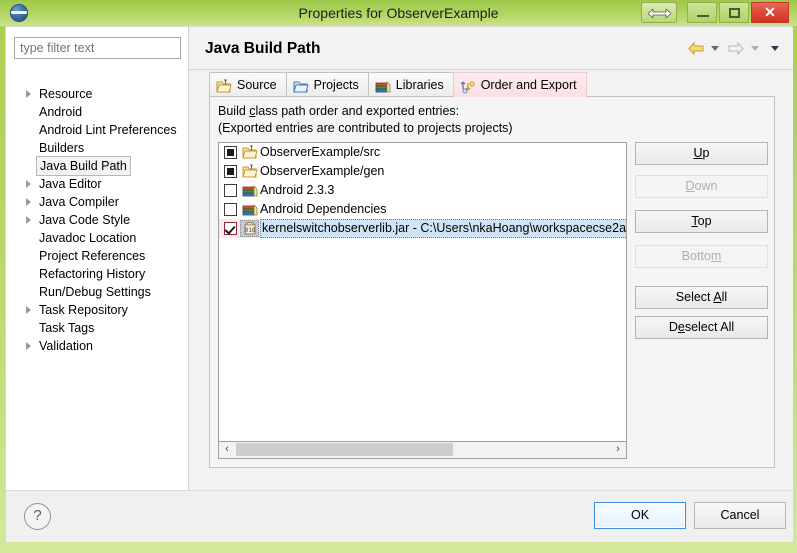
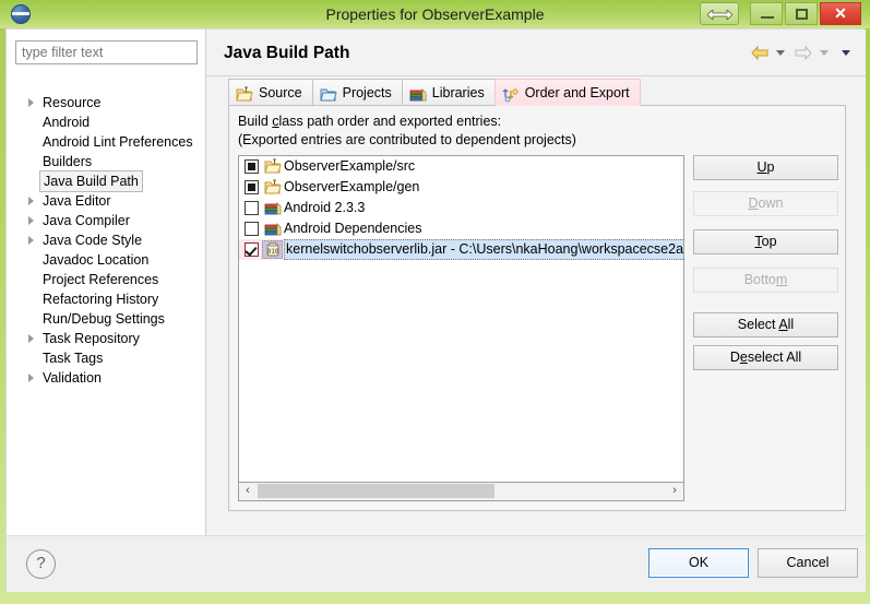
  Properties for ObserverExample
  ✕
  type filter text
  Resource
  Android
  Android Lint Preferences
  Builders
  Java Build Path
  Java Editor
  Java Compiler
  Java Code Style
  Javadoc Location
  Project References
  Refactoring History
  Run/Debug Settings
  Task Repository
  Task Tags
  Validation
  Java Build Path
  Source
  Projects
  Libraries
  Order and Export
  Build class path order and exported entries:
- (Exported entries are contributed to projects projects)
+ (Exported entries are contributed to dependent projects)
  ObserverExample/src
  ObserverExample/gen
  Android 2.3.3
  Android Dependencies
  kernelswitchobserverlib.jar - C:\Users\nkaHoang\workspacecse2a
  ‹
  ›
  Up
  Down
  Top
  Bottom
  Select All
  Deselect All
  ?
  OK
  Cancel
